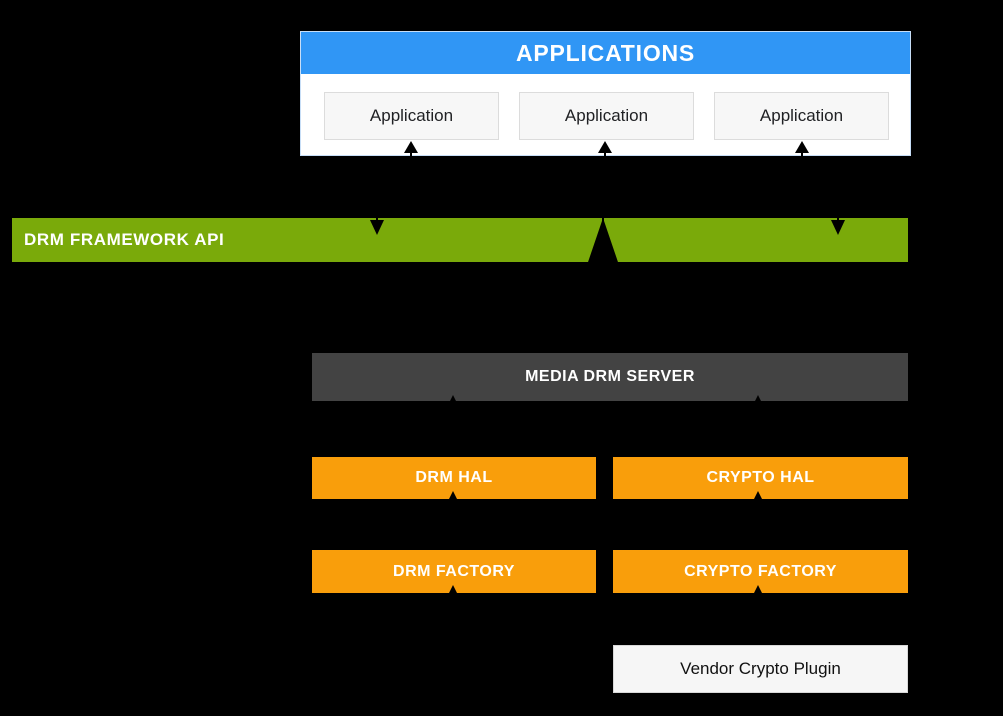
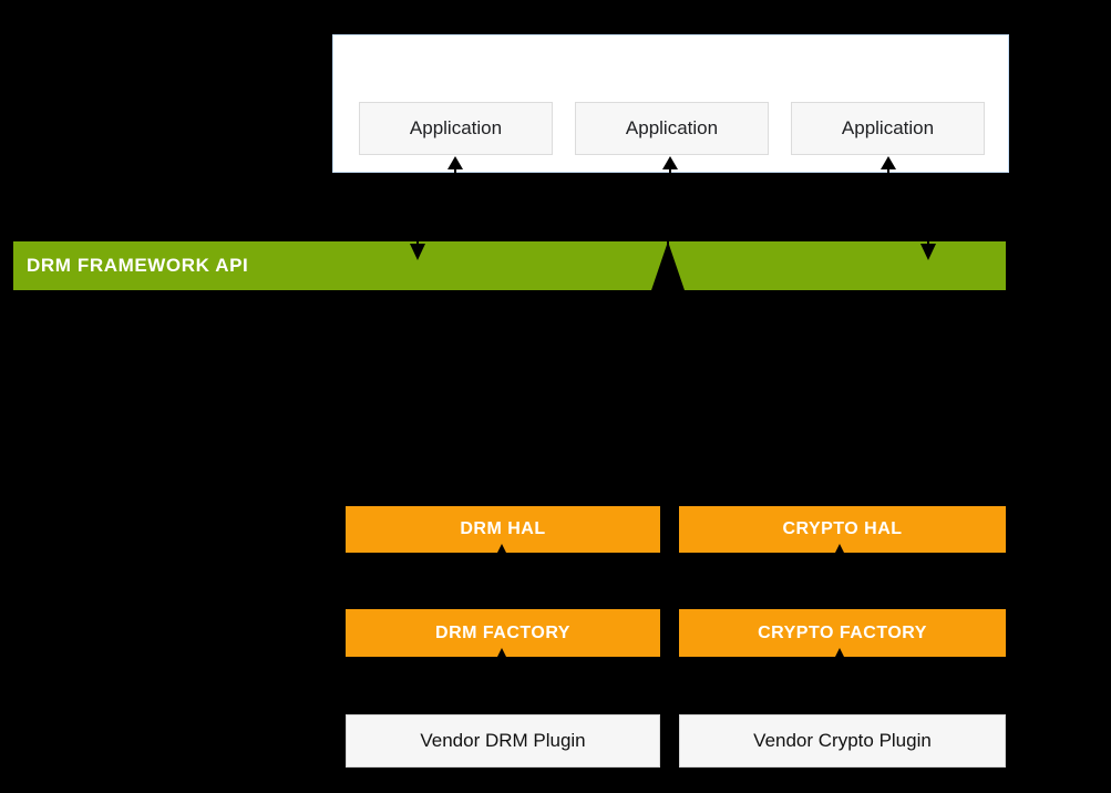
- APPLICATIONS
  Application
  Application
  Application
  DRM FRAMEWORK API
- MEDIA DRM SERVER
  DRM HAL
  CRYPTO HAL
  DRM FACTORY
  CRYPTO FACTORY
+ Vendor DRM Plugin
  Vendor Crypto Plugin
